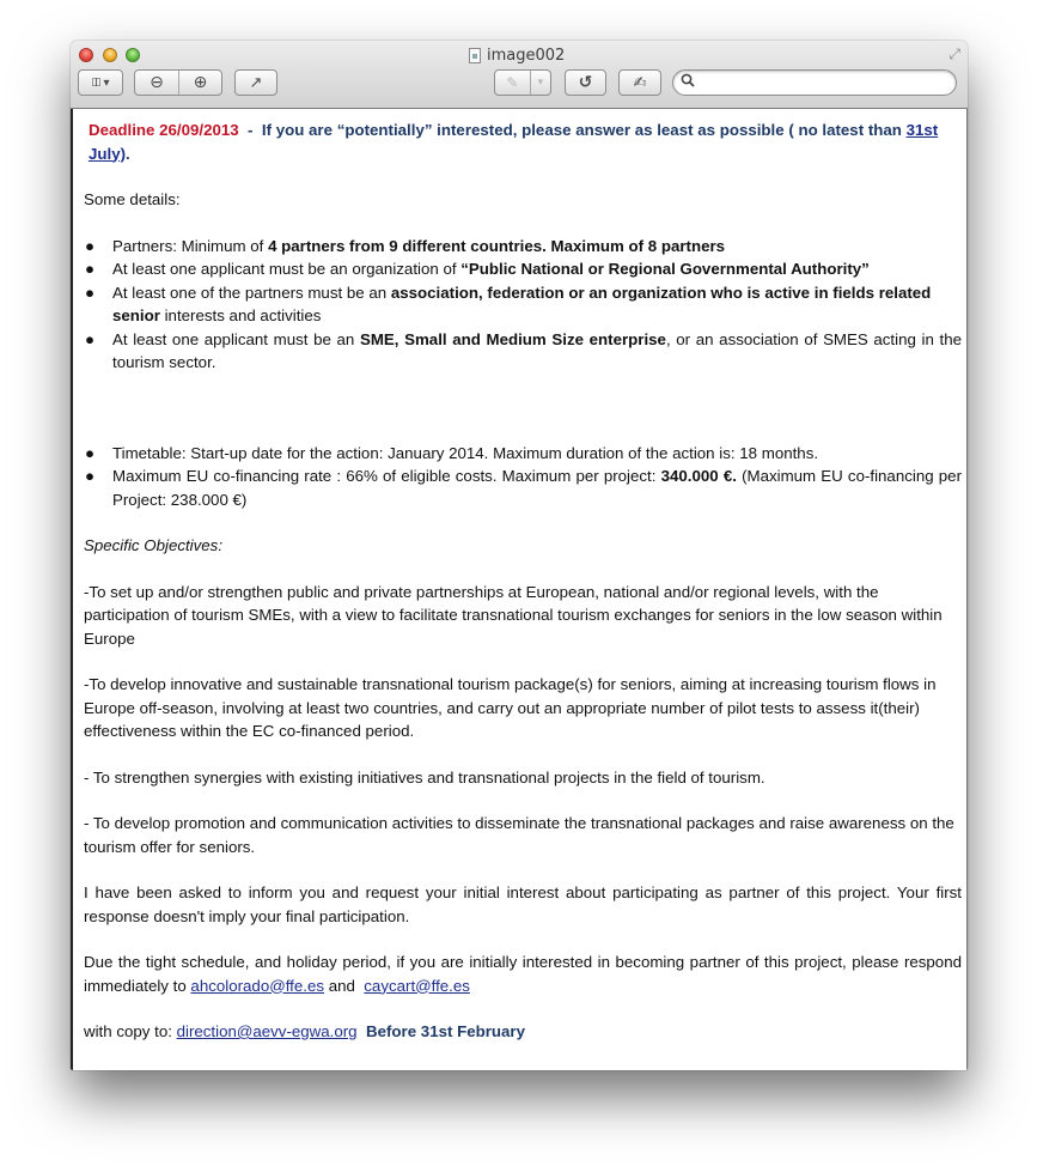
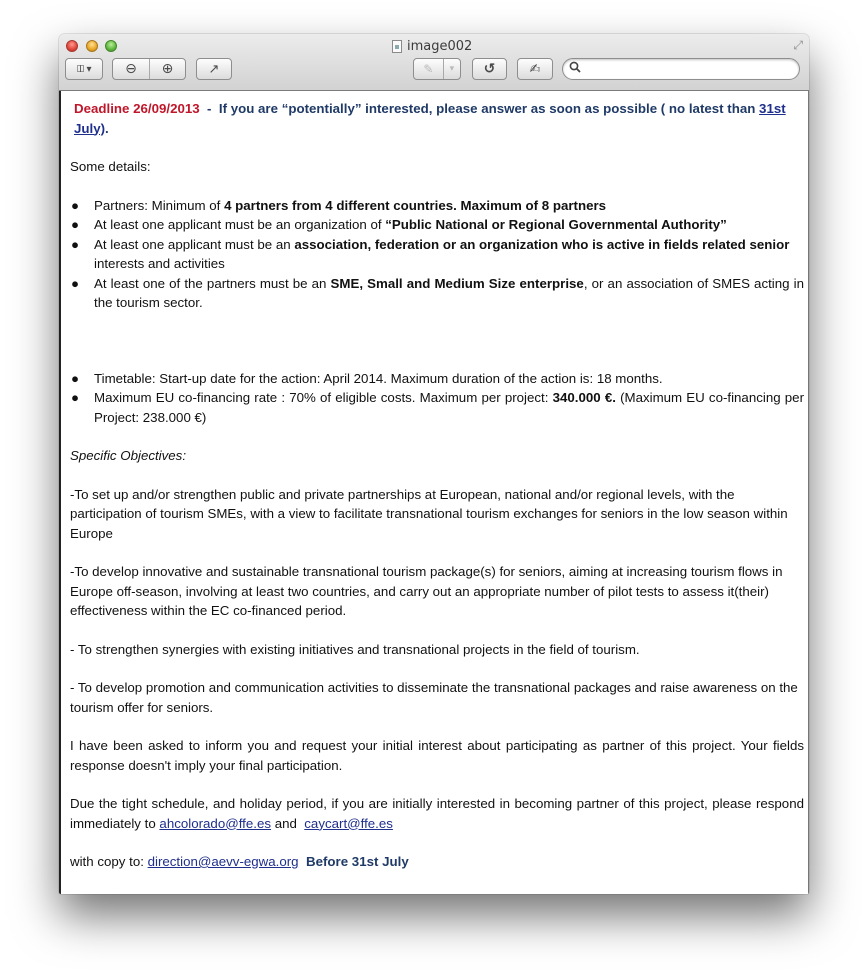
  image002
  ⤢
  ▯▯
  ▾
  ⊖
  ⊕
  ↗
  ✎
  ▾
  ↺
  ✍
- Deadline 26/09/2013 - If you are “potentially” interested, please answer as least as possible ( no latest than 31st July).
+ Deadline 26/09/2013 - If you are “potentially” interested, please answer as soon as possible ( no latest than 31st July).
  Some details:
  ●
- Partners: Minimum of 4 partners from 9 different countries. Maximum of 8 partners
+ Partners: Minimum of 4 partners from 4 different countries. Maximum of 8 partners
  ●
  At least one applicant must be an organization of “Public National or Regional Governmental Authority”
  ●
- At least one of the partners must be an association, federation or an organization who is active in fields related senior interests and activities
+ At least one applicant must be an association, federation or an organization who is active in fields related senior interests and activities
  ●
- At least one applicant must be an SME, Small and Medium Size enterprise, or an association of SMES acting in the tourism sector.
+ At least one of the partners must be an SME, Small and Medium Size enterprise, or an association of SMES acting in the tourism sector.
  ●
- Timetable: Start-up date for the action: January 2014. Maximum duration of the action is: 18 months.
+ Timetable: Start-up date for the action: April 2014. Maximum duration of the action is: 18 months.
  ●
- Maximum EU co-financing rate : 66% of eligible costs. Maximum per project: 340.000 €. (Maximum EU co-financing per Project: 238.000 €)
+ Maximum EU co-financing rate : 70% of eligible costs. Maximum per project: 340.000 €. (Maximum EU co-financing per Project: 238.000 €)
  Specific Objectives:
  -To set up and/or strengthen public and private partnerships at European, national and/or regional levels, with the participation of tourism SMEs, with a view to facilitate transnational tourism exchanges for seniors in the low season within Europe
  -To develop innovative and sustainable transnational tourism package(s) for seniors, aiming at increasing tourism flows in Europe off-season, involving at least two countries, and carry out an appropriate number of pilot tests to assess it(their) effectiveness within the EC co-financed period.
  - To strengthen synergies with existing initiatives and transnational projects in the field of tourism.
  - To develop promotion and communication activities to disseminate the transnational packages and raise awareness on the tourism offer for seniors.
- I have been asked to inform you and request your initial interest about participating as partner of this project. Your first response doesn't imply your final participation.
+ I have been asked to inform you and request your initial interest about participating as partner of this project. Your fields response doesn't imply your final participation.
  Due the tight schedule, and holiday period, if you are initially interested in becoming partner of this project, please respond immediately to ahcolorado@ffe.es and caycart@ffe.es
- with copy to: direction@aevv-egwa.org Before 31st February
+ with copy to: direction@aevv-egwa.org Before 31st July
